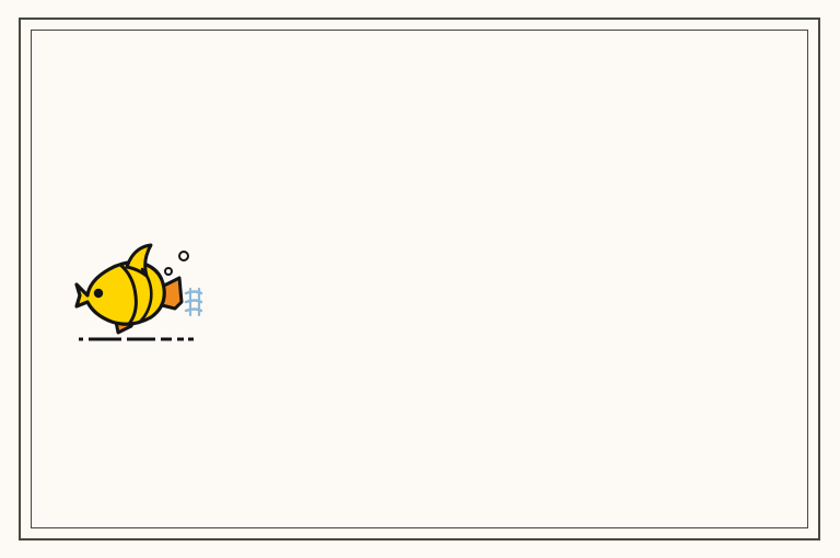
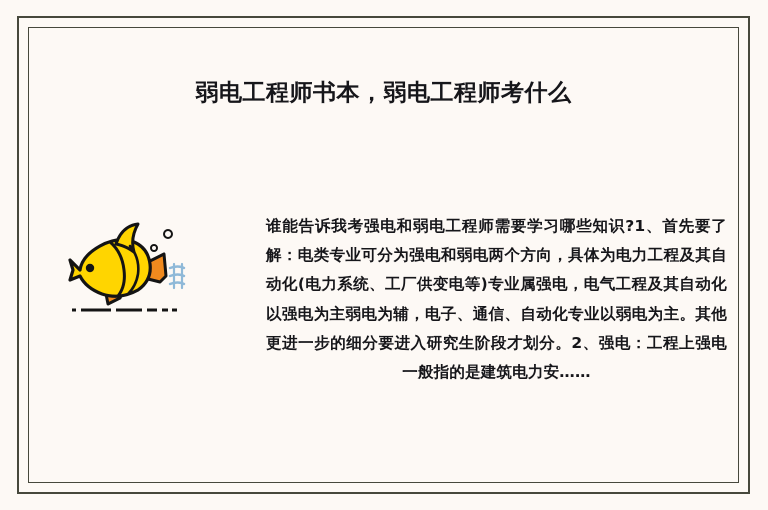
+ 弱电工程师书本，弱电工程师考什么
+ 谁能告诉我考强电和弱电工程师需要学习哪些知识?1、首先要了解：电类专业可分为强电和弱电两个方向，具体为电力工程及其自动化(电力系统、工厂供变电等)专业属强电，电气工程及其自动化以强电为主弱电为辅，电子、通信、自动化专业以弱电为主。其他更进一步的细分要进入研究生阶段才划分。2、强电：工程上强电一般指的是建筑电力安……
